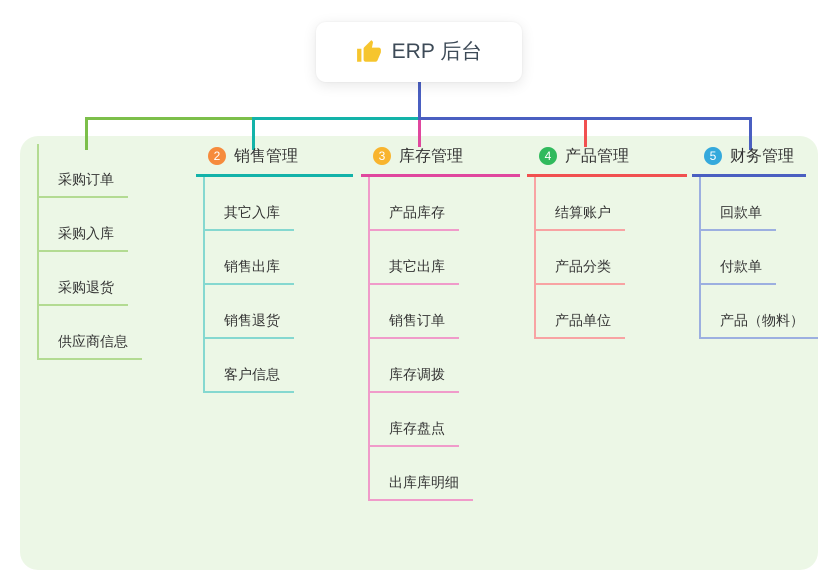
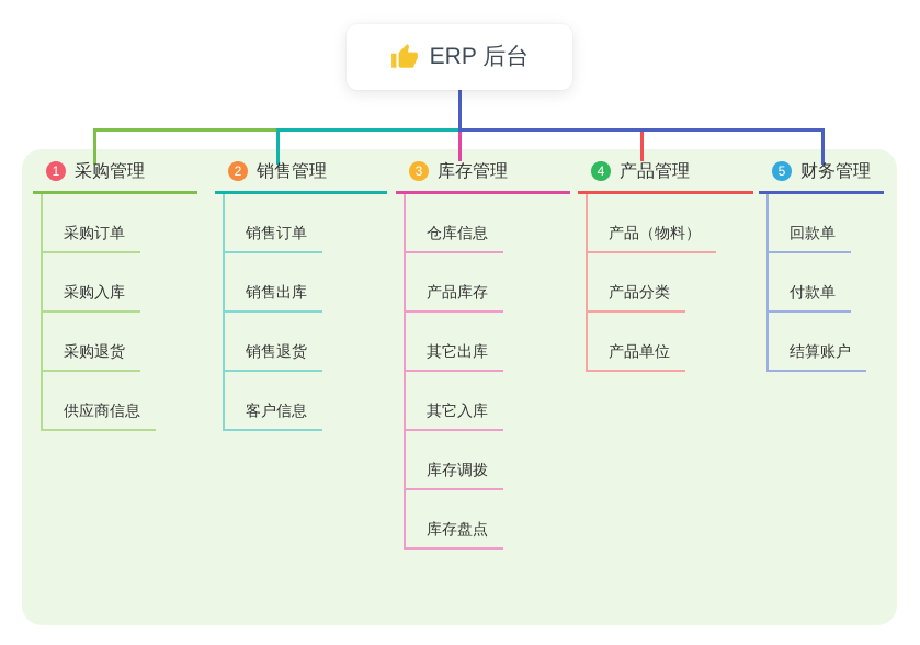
  ERP 后台
+ 1
+ 采购管理
  采购订单
  采购入库
  采购退货
  供应商信息
  2
  销售管理
- 其它入库
+ 销售订单
  销售出库
  销售退货
  客户信息
  3
  库存管理
+ 仓库信息
  产品库存
  其它出库
- 销售订单
+ 其它入库
  库存调拨
  库存盘点
- 出库库明细
  4
  产品管理
- 结算账户
+ 产品（物料）
  产品分类
  产品单位
  5
  财务管理
  回款单
  付款单
- 产品（物料）
+ 结算账户
